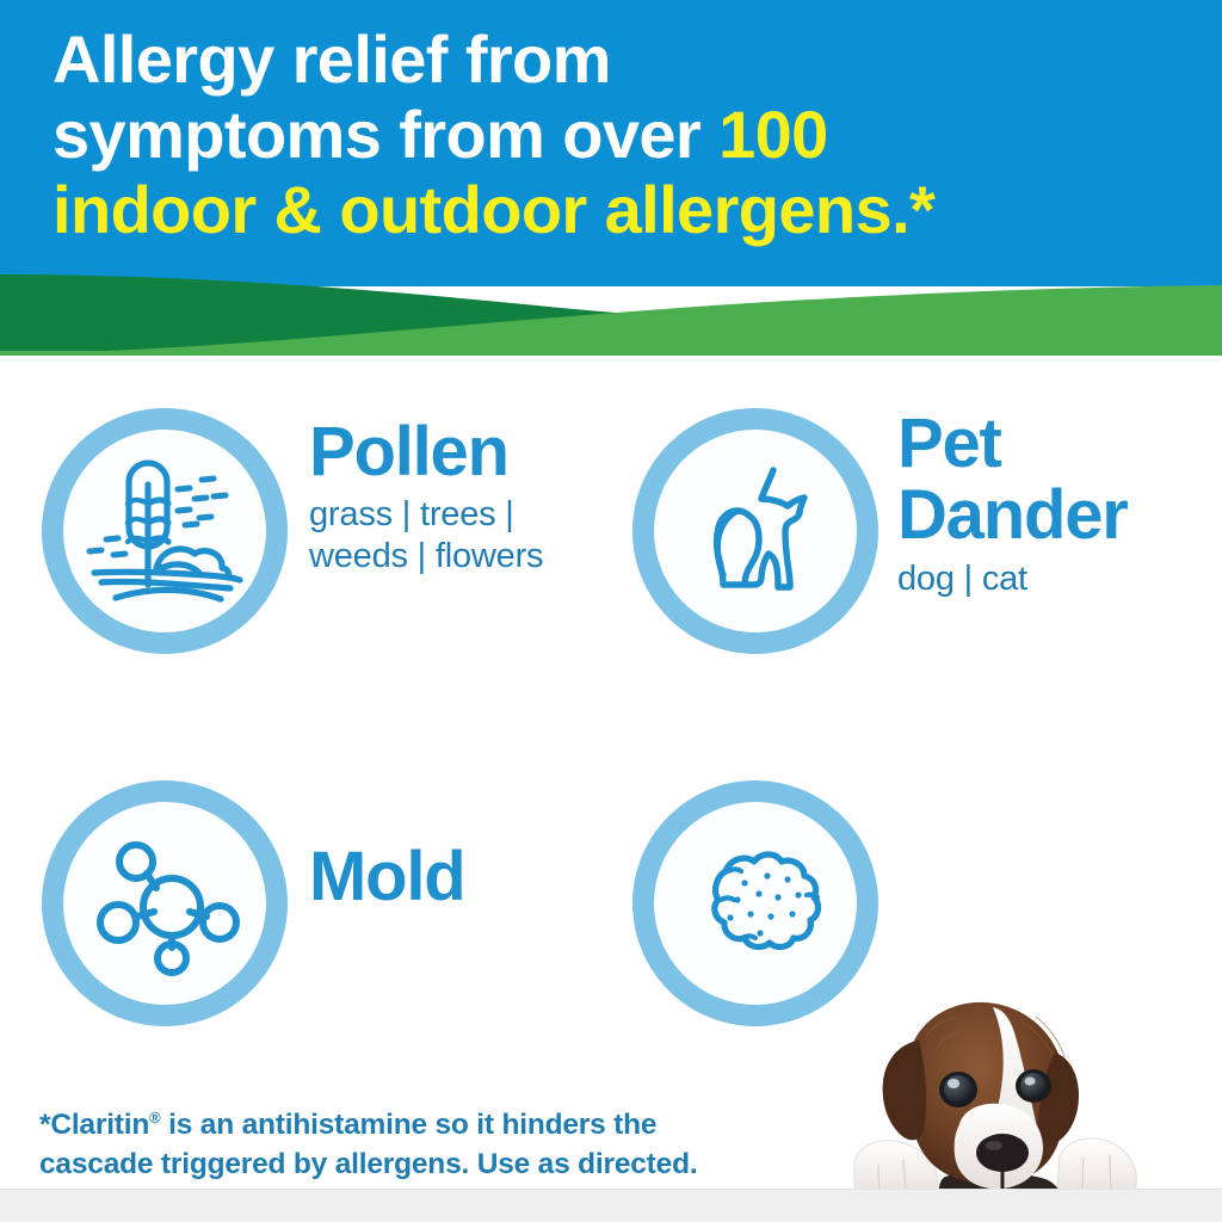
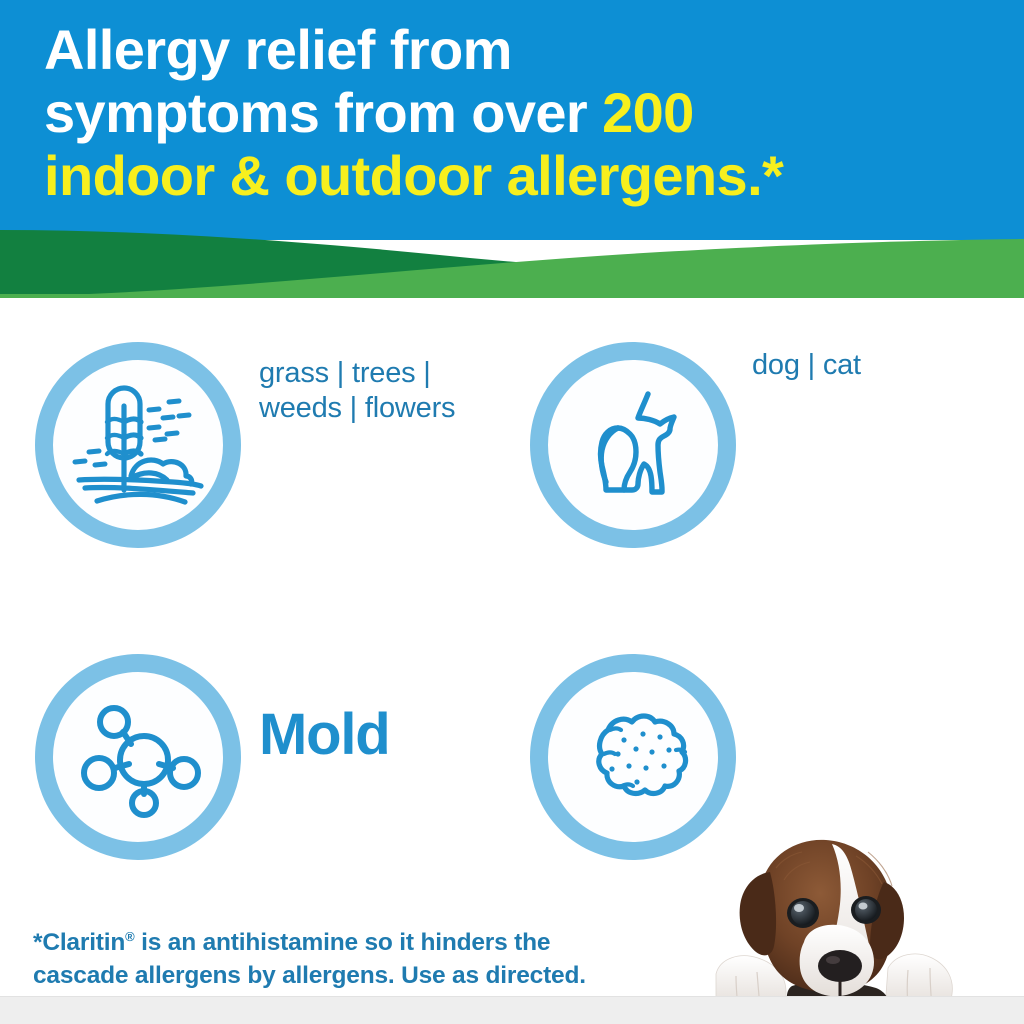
  Allergy relief from
- symptoms from over 100
+ symptoms from over 200
  indoor & outdoor allergens.*
- Pollen
  grass | trees |
  weeds | flowers
- Pet
- Dander
  dog | cat
  Mold
- *Claritin® is an antihistamine so it hinders the cascade triggered by allergens. Use as directed.
+ *Claritin® is an antihistamine so it hinders the cascade allergens by allergens. Use as directed.
